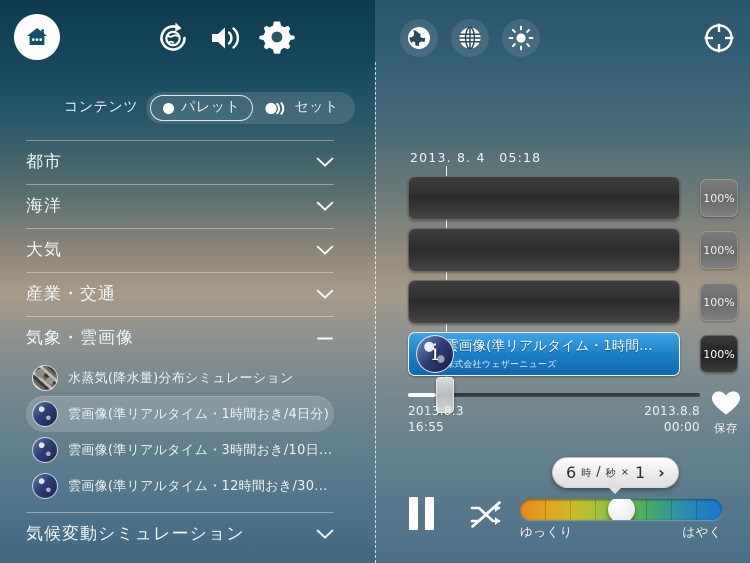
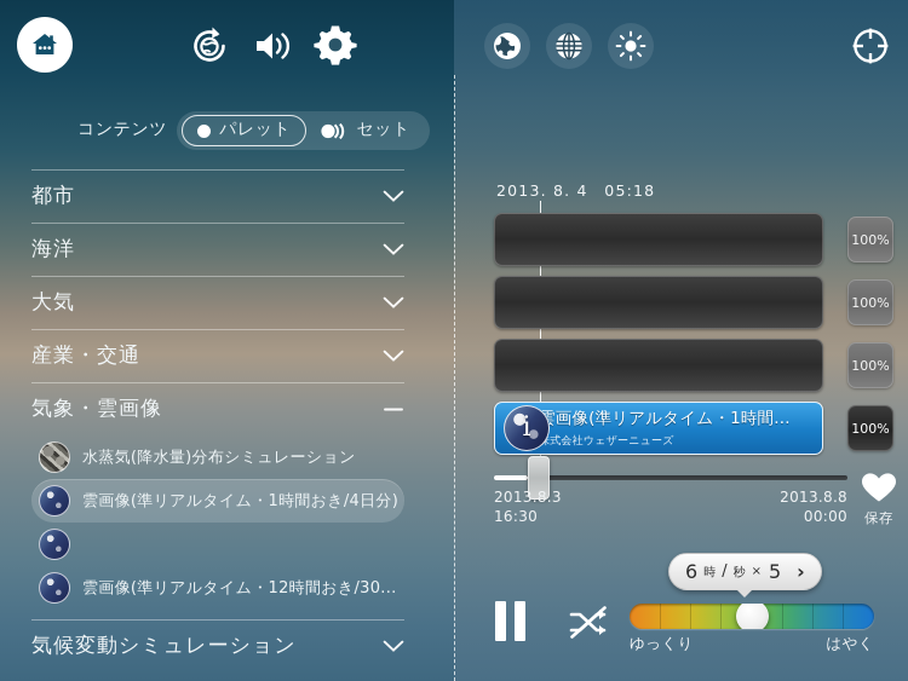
  コンテンツ
  パレット
  セット
  都市
  海洋
  大気
  産業・交通
  気象・雲画像
  水蒸気(降水量)分布シミュレーション
  雲画像(準リアルタイム・1時間おき/4日分)
- 雲画像(準リアルタイム・3時間おき/10日...
  雲画像(準リアルタイム・12時間おき/30...
  気候変動シミュレーション
  2013. 8. 4 05:18
  100%
  100%
  100%
  i
  画像(準リアルタイム・1時間...
  式会社ウェザーニューズ
  100%
  2013.8.3
- 16:55
+ 16:30
  2013.8.8
  00:00
  保存
  6
  時
  /
  秒
  ×
- 1
+ 5
  ›
  ゆっくり
  はやく
